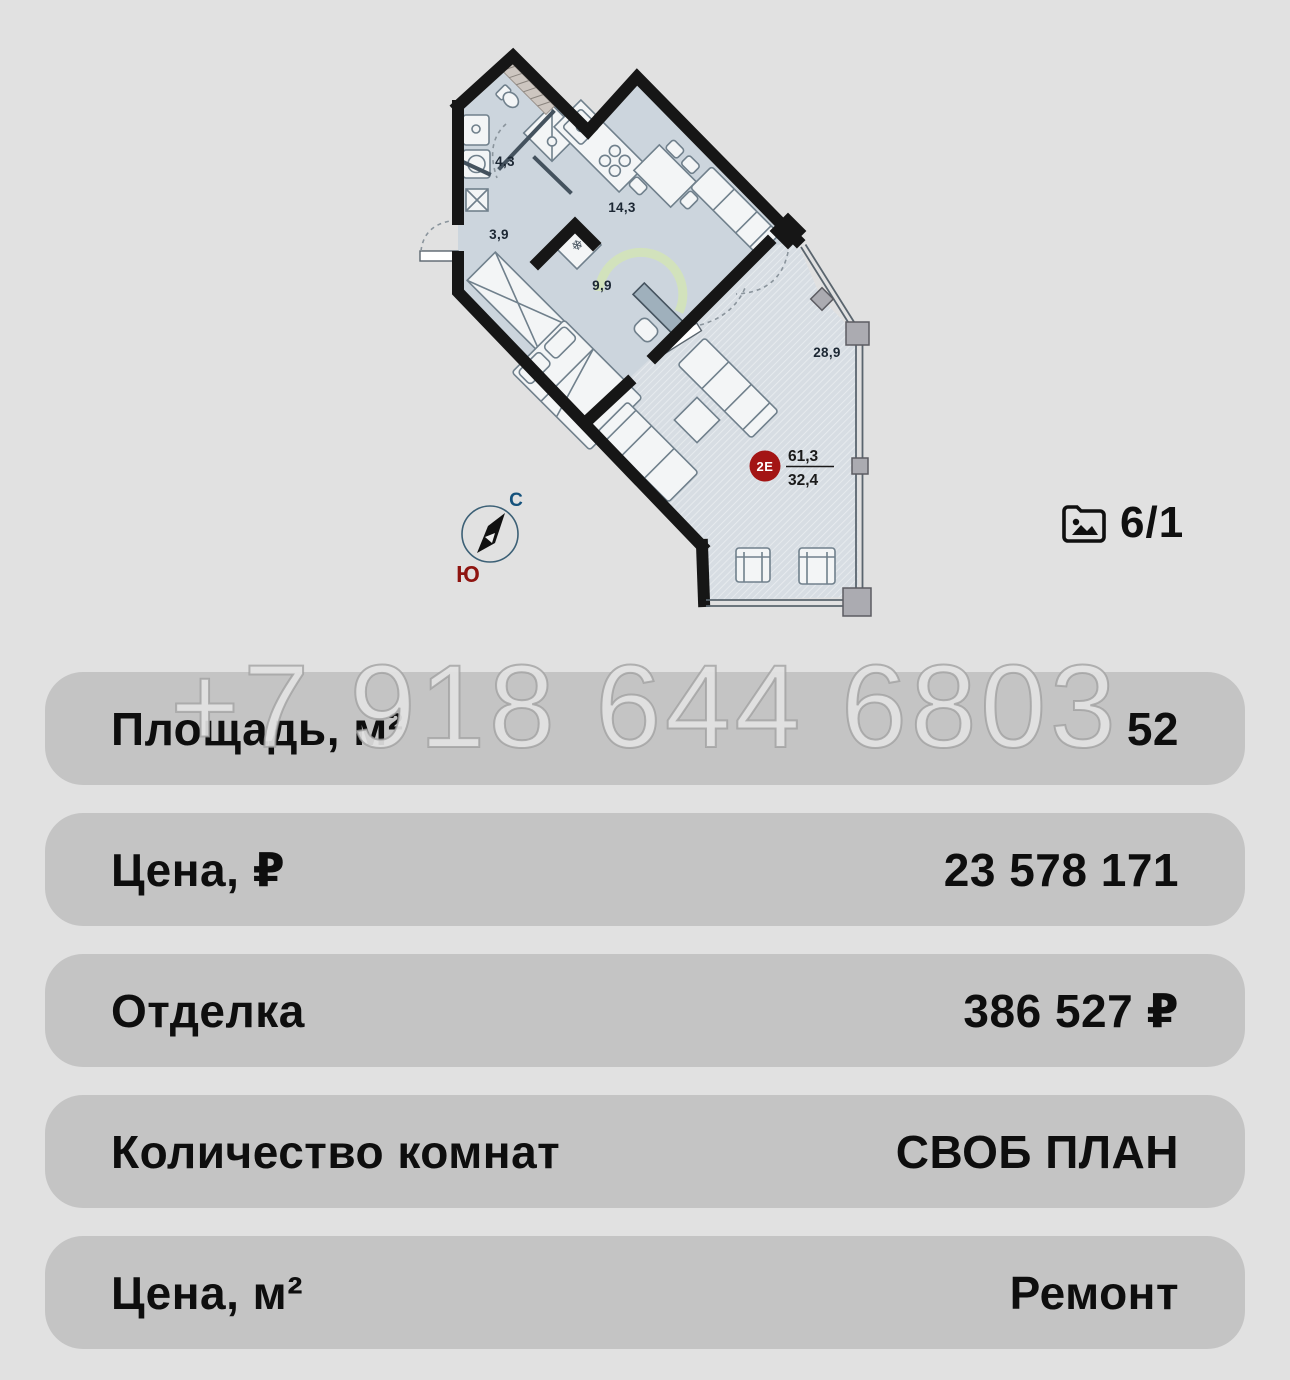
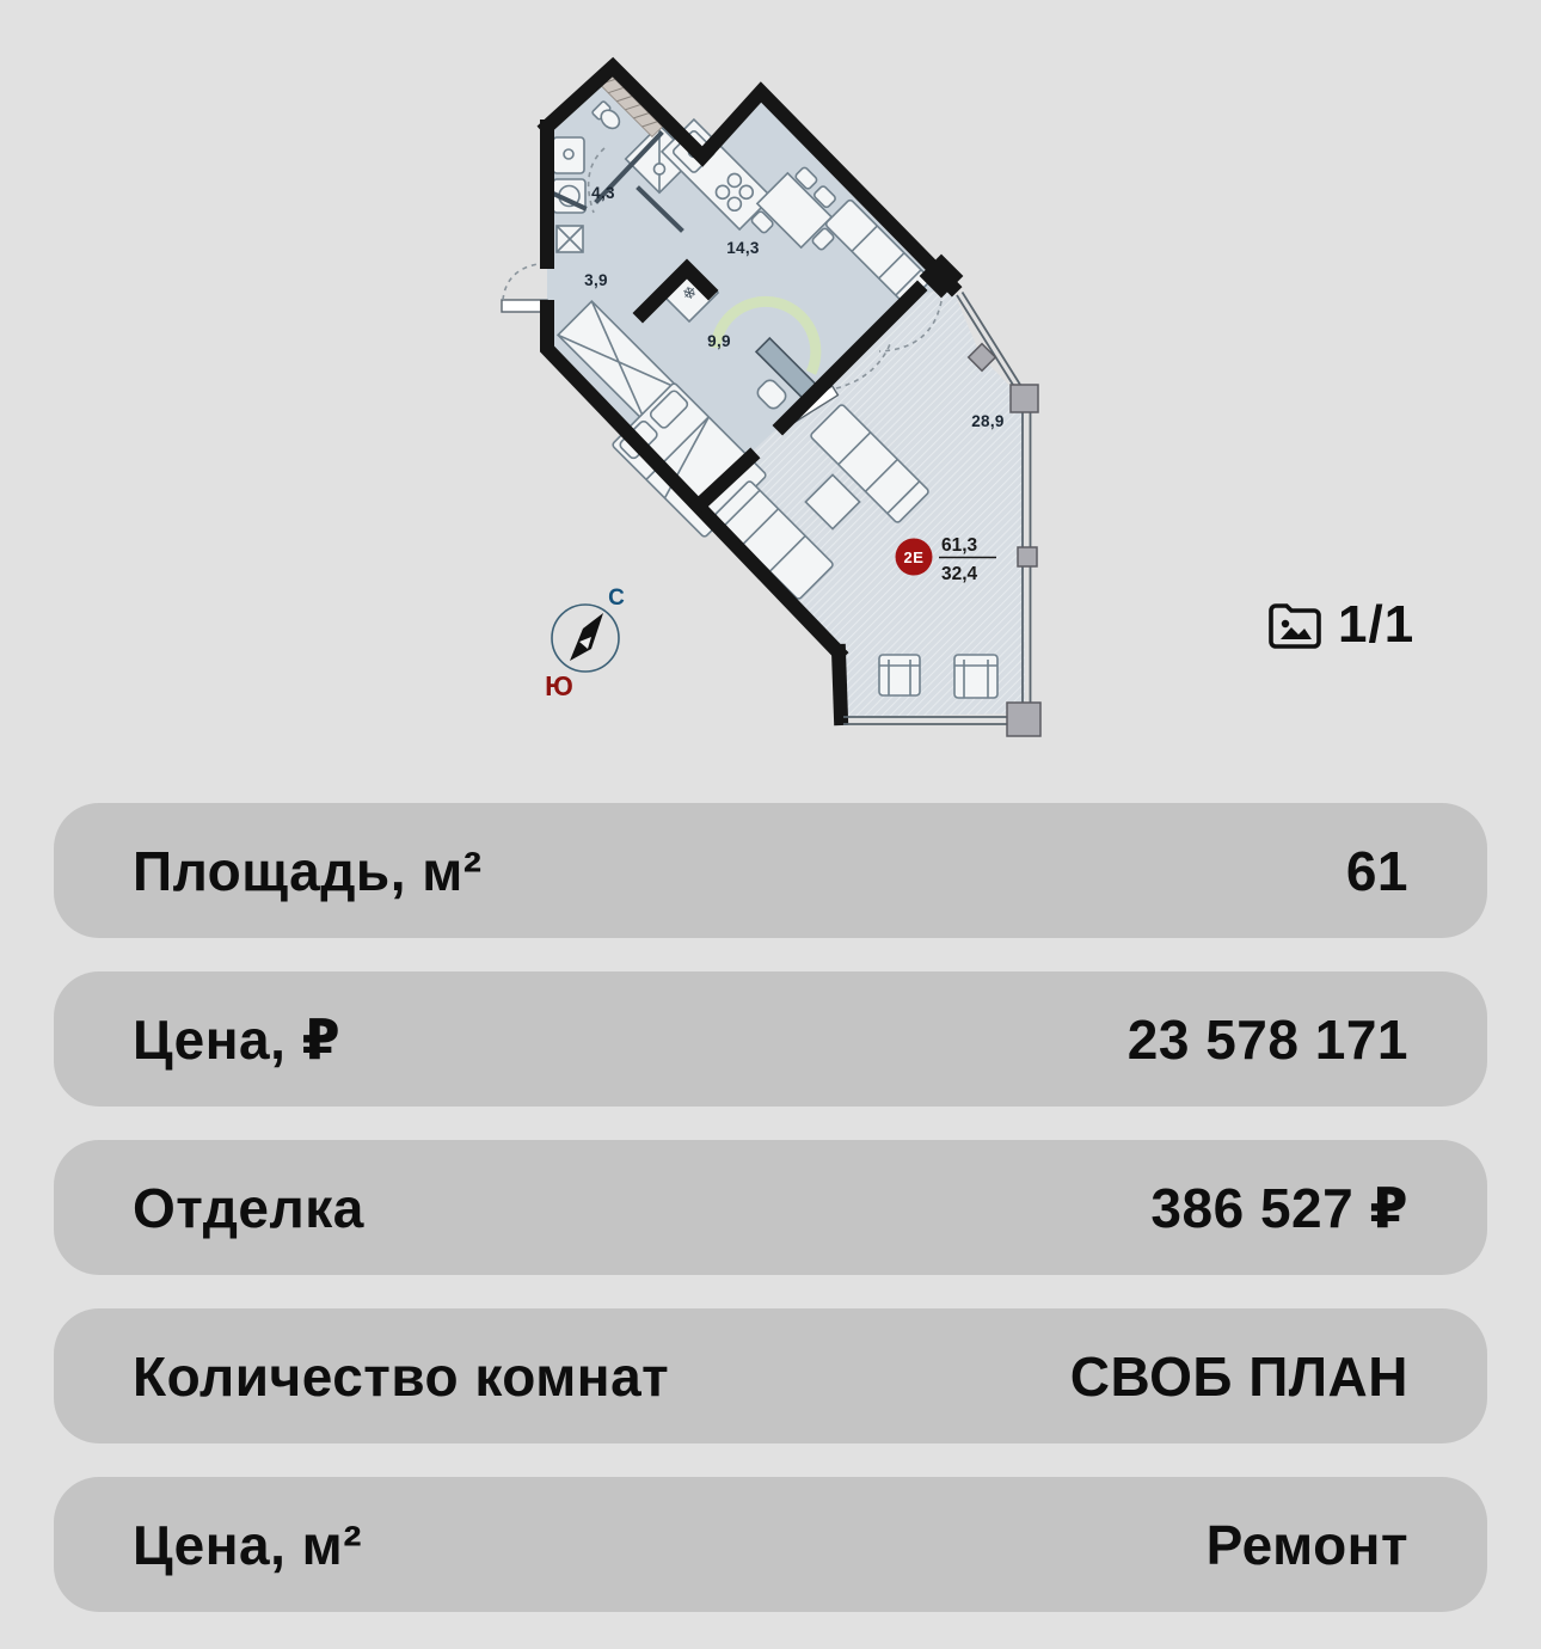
  4,3
  3,9
  14,3
  9,9
  28,9
  2Е
  61,3
  32,4
  С
  Ю
- 6/1
+ 1/1
- +7 918 644 6803
  Площадь, м²
- 52
+ 61
  Цена, ₽
  23 578 171
  Отделка
  386 527 ₽
  Количество комнат
  СВОБ ПЛАН
  Цена, м²
  Ремонт
